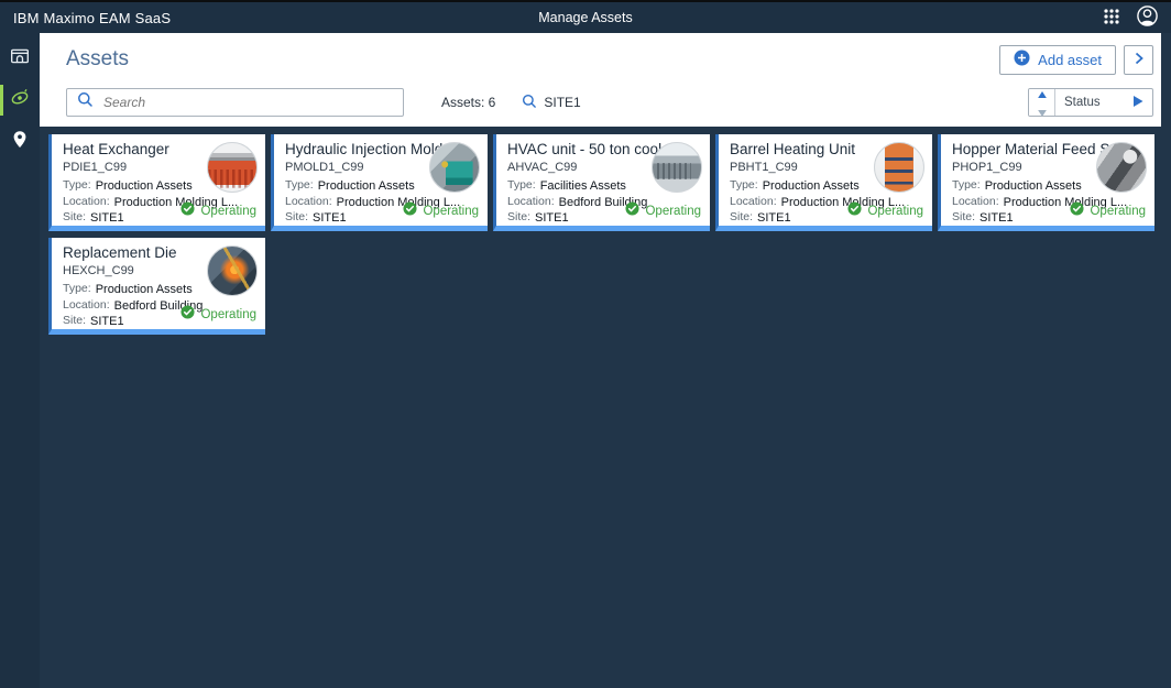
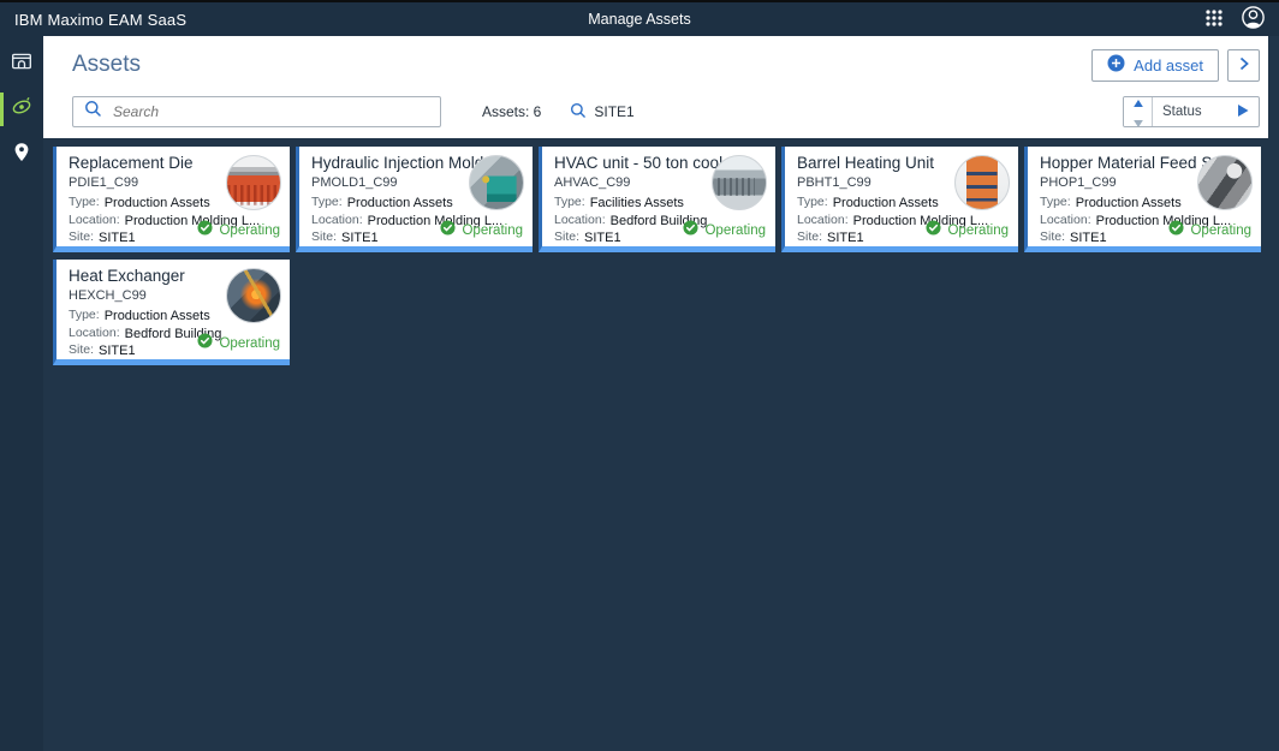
  IBM Maximo EAM SaaS
  Manage Assets
  Assets
  Add asset
  Search
  Assets: 6
  SITE1
  Status
- Heat Exchanger
+ Replacement Die
  PDIE1_C99
  Type:
  Production Assets
  Location:
  Production Mlding L...
  Site:
  SITE1
  Operating
  Hydraulic Injection Mol
  PMOLD1_C99
  Type:
  Production Assets
  Location:
  Production Mlding L...
  Site:
  SITE1
  Operating
  HVAC unit - 50 ton coo
  AHVAC_C99
  Type:
  Facilities Assets
  Location:
  Bedford Buildng
  Site:
  SITE1
  Operating
  Barrel Heating Unit
  PBHT1_C99
  Type:
  Production Assets
  Location:
  Production Mlding L...
  Site:
  SITE1
  Operating
  Hopper Material Feed
  PHOP1_C99
  Type:
  Production Assets
  Location:
  Production Mlding L...
  Site:
  SITE1
  Operating
- Replacement Die
+ Heat Exchanger
  HEXCH_C99
  Type:
  Production Assets
  Location:
  Bedford Buildng
  Site:
  SITE1
  Operating
